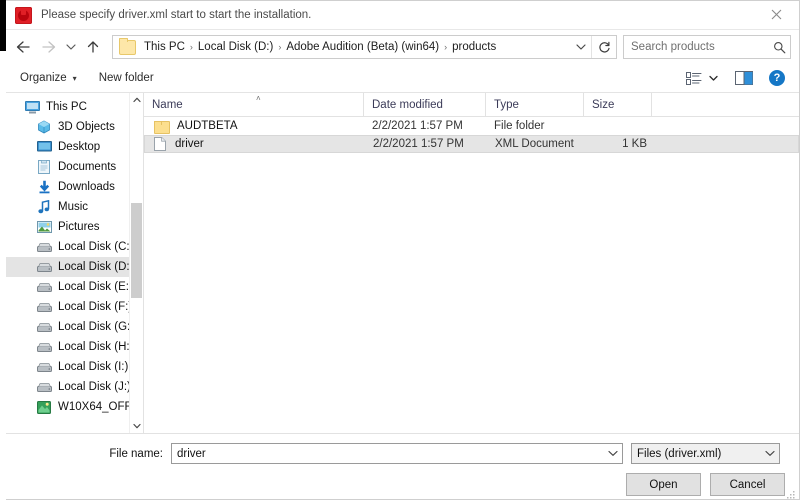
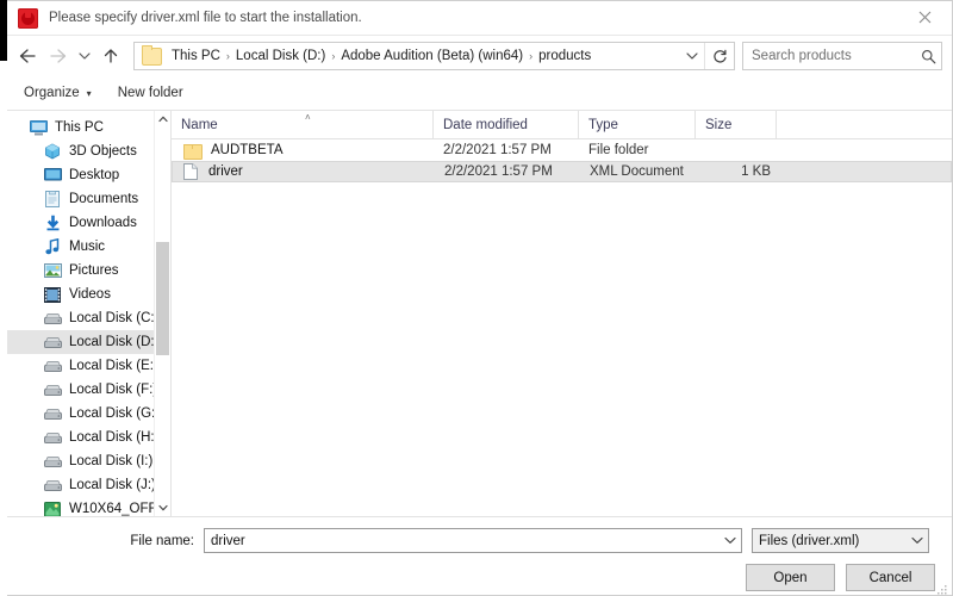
- Please specify driver.xml start to start the installation.
+ Please specify driver.xml file to start the installation.
  This PC
  ›
  Local Disk (D:)
  ›
  Adobe Audition (Beta) (win64)
  ›
  products
  Search products
  Organize
  ▾
  New folder
- ?
  This PC
  3D Objects
  Desktop
  Documents
  Downloads
  Music
  Pictures
+ Videos
  Local Disk (C:
  Local Disk (D:
  Local Disk (E:
  Local Disk (F:
  Local Disk (G
  Local Disk (H:
  Local Disk (I:)
  Local Disk (J:
  W10X64_OFF
  Name
  ˄
  Date modified
  Type
  Size
  AUDTBETA
  2/2/2021 1:57 PM
  File folder
  driver
  2/2/2021 1:57 PM
  XML Document
  1 KB
  File name:
  driver
  Files (driver.xml)
  Open
  Cancel
